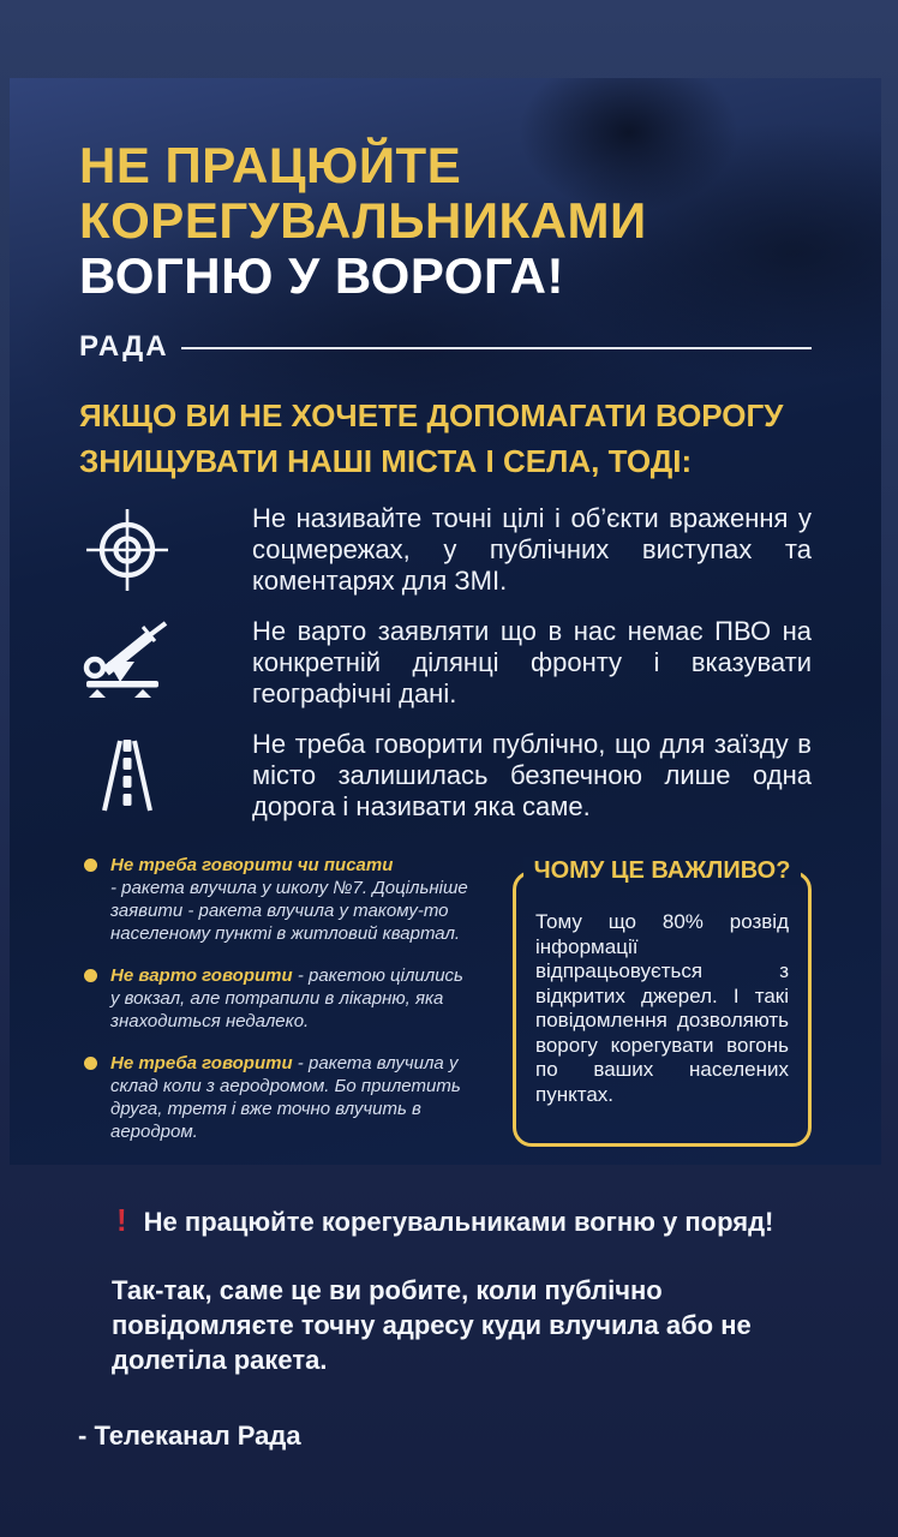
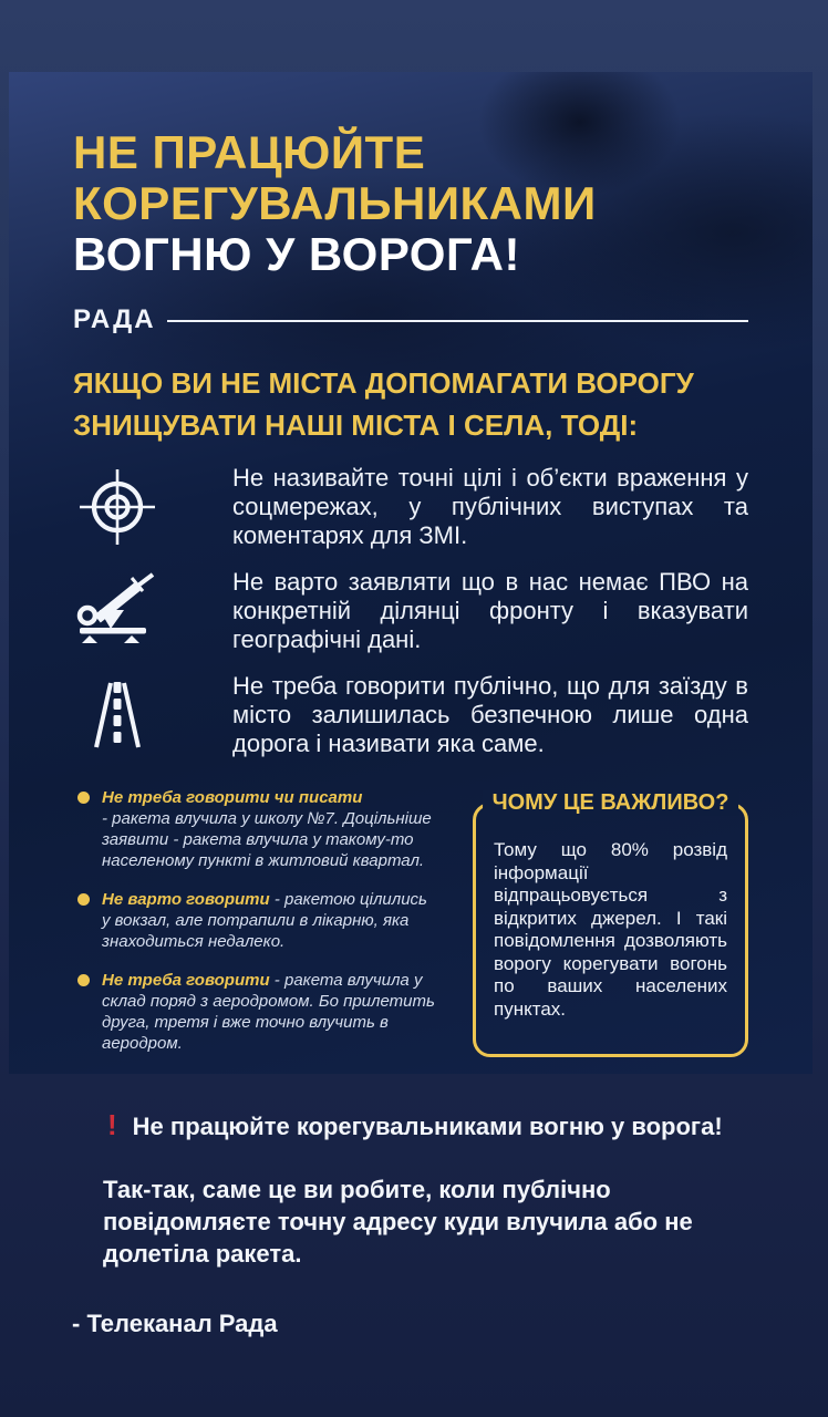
  НЕ ПРАЦЮЙТЕ
  КОРЕГУВАЛЬНИКАМИ
  ВОГНЮ У ВОРОГА!
  РАДА
- ЯКЩО ВИ НЕ ХОЧЕТЕ ДОПОМАГАТИ ВОРОГУ
+ ЯКЩО ВИ НЕ МІСТА ДОПОМАГАТИ ВОРОГУ
  ЗНИЩУВАТИ НАШІ МІСТА І СЕЛА, ТОДІ:
  Не називайте точні цілі і об’єкти враження у соцмережах, у публічних виступах та коментарях для ЗМІ.
  Не варто заявляти що в нас немає ПВО на конкретній ділянці фронту і вказувати географічні дані.
  Не треба говорити публічно, що для заїзду в місто залишилась безпечною лише одна дорога і називати яка саме.
  Не треба говорити чи писати
  - ракета влучила у школу №7. Доцільніше заявити - ракета влучила у такому-то населеному пункті в житловий квартал.
  Не варто говорити - ракетою цілились у вокзал, але потрапили в лікарню, яка знаходиться недалеко.
- Не треба говорити - ракета влучила у склад коли з аеродромом. Бо прилетить друга, третя і вже точно влучить в аеродром.
+ Не треба говорити - ракета влучила у склад поряд з аеродромом. Бо прилетить друга, третя і вже точно влучить в аеродром.
  ЧОМУ ЦЕ ВАЖЛИВО?
  Тому що 80% розвід інформації відпрацьовується з відкритих джерел. І такі повідомлення дозволяють ворогу корегувати вогонь по ваших населених пунктах.
- ! Не працюйте корегувальниками вогню у поряд!
+ ! Не працюйте корегувальниками вогню у ворога!
  Так-так, саме це ви робите, коли публічно повідомляєте точну адресу куди влучила або не долетіла ракета.
  - Телеканал Рада
